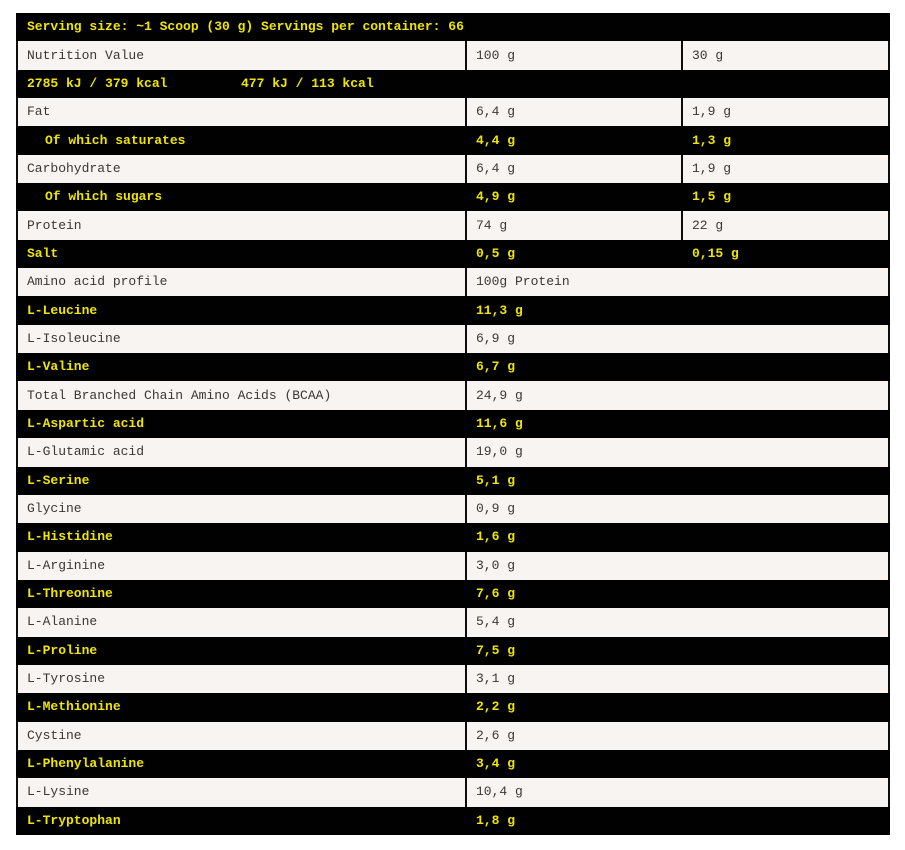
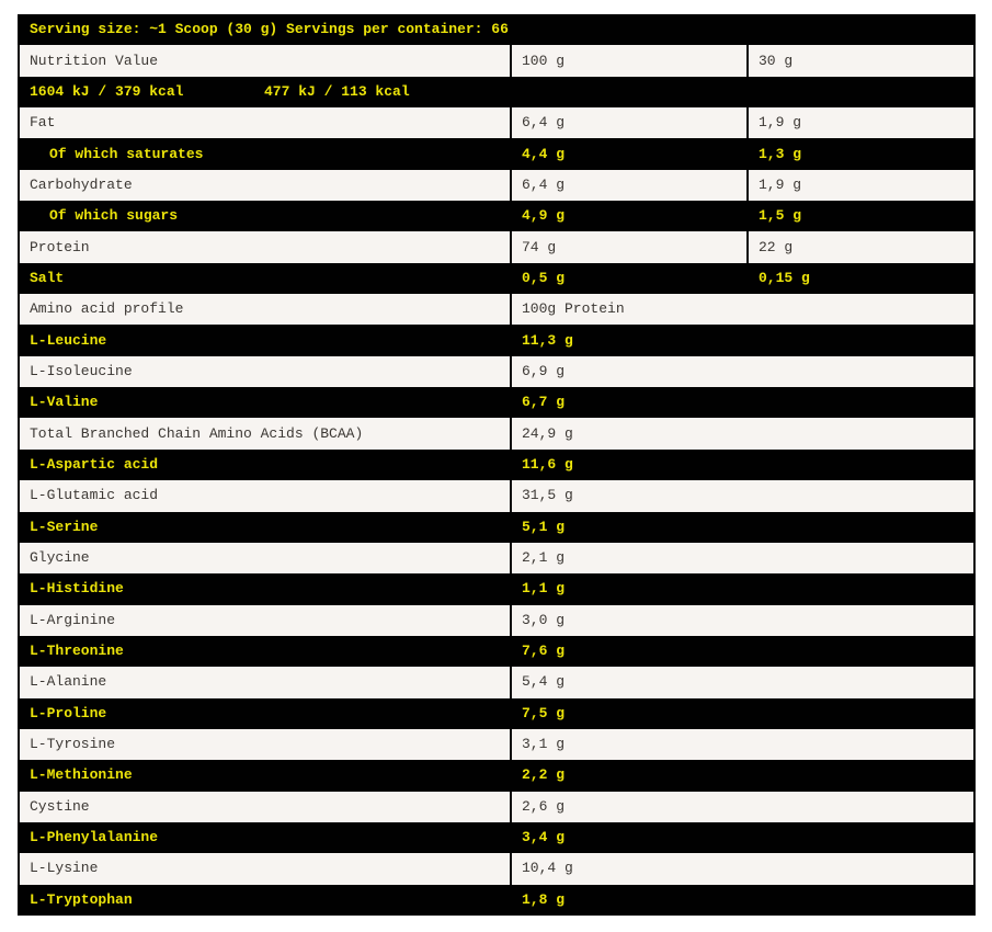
  Serving size: ~1 Scoop (30 g) Servings per container: 66
  Nutrition Value
  100 g
  30 g
- 2785 kJ / 379 kcal
+ 1604 kJ / 379 kcal
  477 kJ / 113 kcal
  Fat
  6,4 g
  1,9 g
  Of which saturates
  4,4 g
  1,3 g
  Carbohydrate
  6,4 g
  1,9 g
  Of which sugars
  4,9 g
  1,5 g
  Protein
  74 g
  22 g
  Salt
  0,5 g
  0,15 g
  Amino acid profile
  100g Protein
  L-Leucine
  11,3 g
  L-Isoleucine
  6,9 g
  L-Valine
  6,7 g
  Total Branched Chain Amino Acids (BCAA)
  24,9 g
  L-Aspartic acid
  11,6 g
  L-Glutamic acid
- 19,0 g
+ 31,5 g
  L-Serine
  5,1 g
  Glycine
- 0,9 g
+ 2,1 g
  L-Histidine
- 1,6 g
+ 1,1 g
  L-Arginine
  3,0 g
  L-Threonine
  7,6 g
  L-Alanine
  5,4 g
  L-Proline
  7,5 g
  L-Tyrosine
  3,1 g
  L-Methionine
  2,2 g
  Cystine
  2,6 g
  L-Phenylalanine
  3,4 g
  L-Lysine
  10,4 g
  L-Tryptophan
  1,8 g
